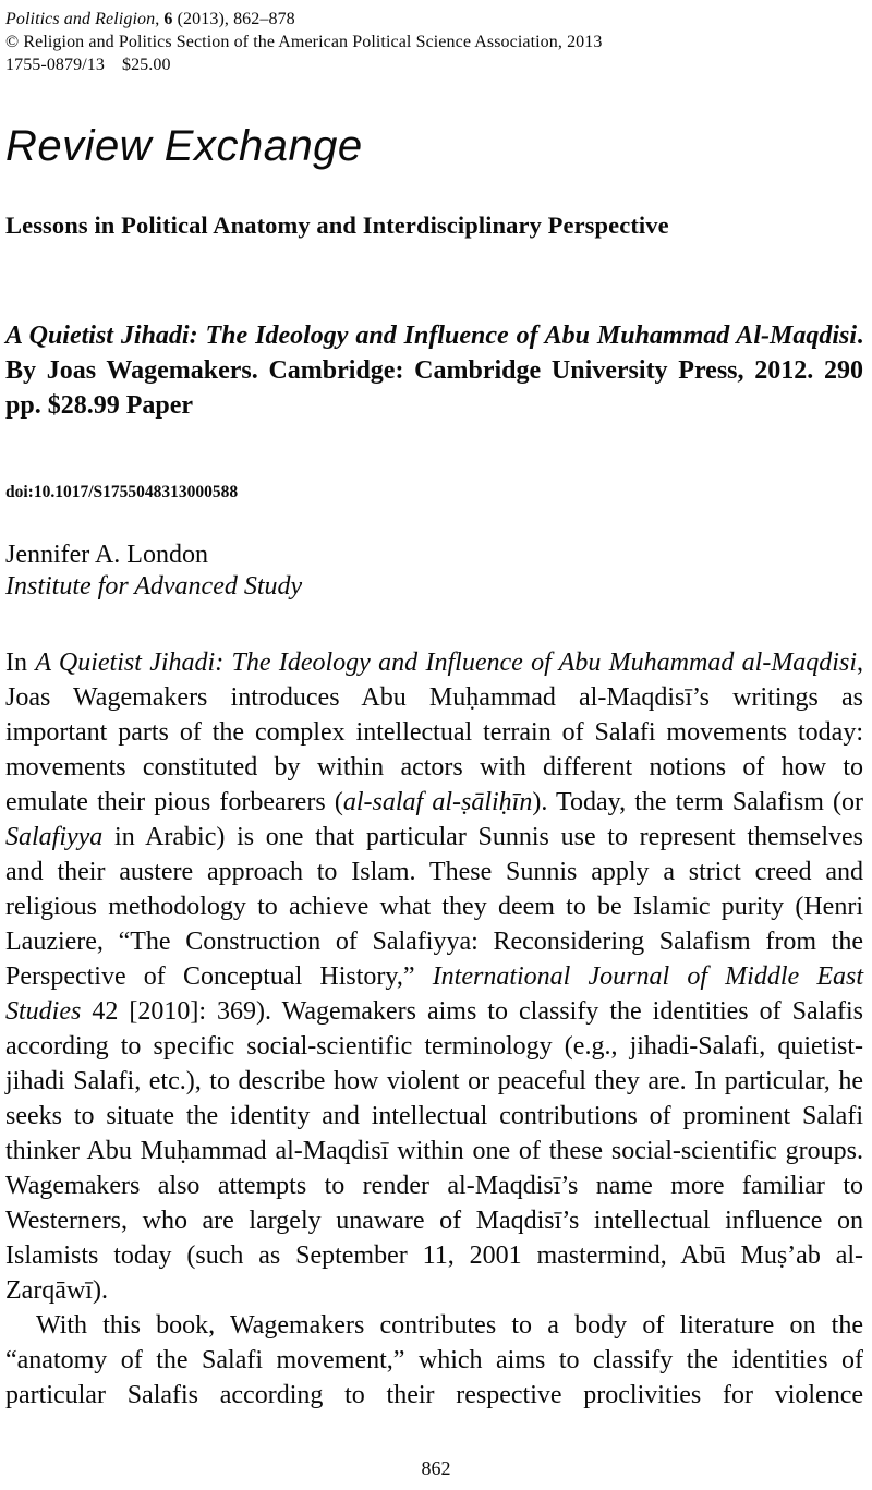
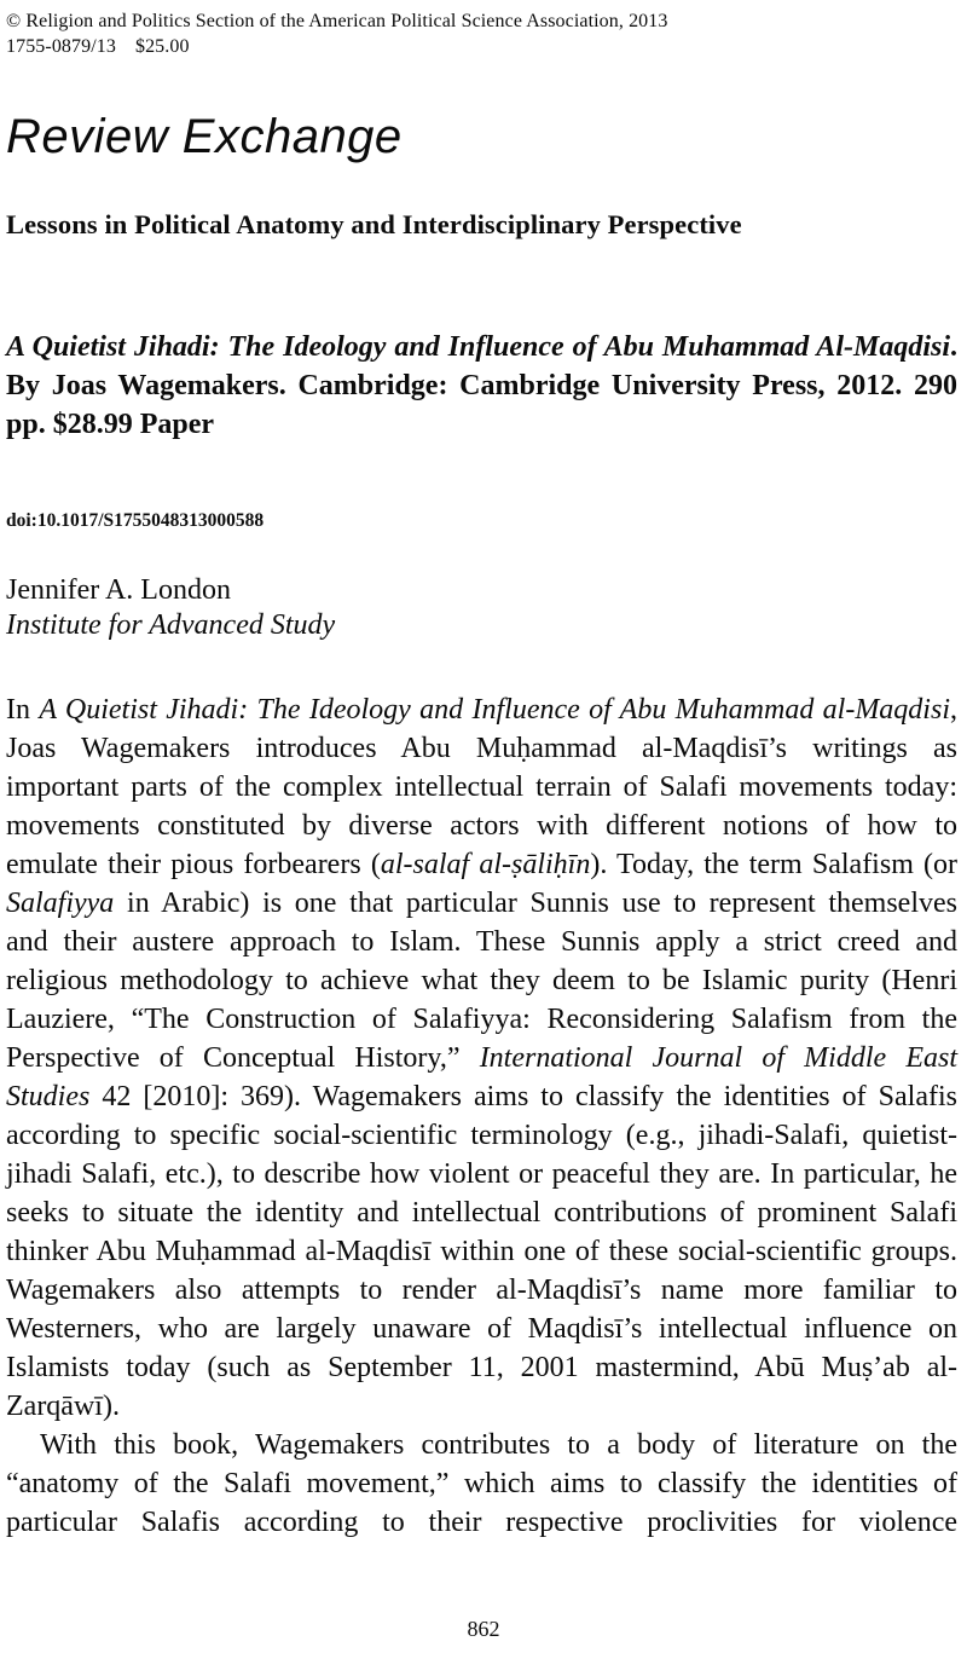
- Politics and Religion, 6 (2013), 862–878
  © Religion and Politics Section of the American Political Science Association, 2013
  1755-0879/13 $25.00
  Review Exchange
  Lessons in Political Anatomy and Interdisciplinary Perspective
  A Quietist Jihadi: The Ideology and Influence of Abu Muhammad Al-Maqdisi. By Joas Wagemakers. Cambridge: Cambridge University Press, 2012. 290 pp. $28.99 Paper
  doi:10.1017/S1755048313000588
  Jennifer A. London
  Institute for Advanced Study
- In A Quietist Jihadi: The Ideology and Influence of Abu Muhammad al-Maqdisi, Joas Wagemakers introduces Abu Muḥammad al-Maqdisī’s writings as important parts of the complex intellectual terrain of Salafi movements today: movements constituted by within actors with different notions of how to emulate their pious forbearers (al-salaf al-ṣāliḥīn). Today, the term Salafism (or Salafiyya in Arabic) is one that particular Sunnis use to represent themselves and their austere approach to Islam. These Sunnis apply a strict creed and religious methodology to achieve what they deem to be Islamic purity (Henri Lauziere, “The Construction of Salafiyya: Reconsidering Salafism from the Perspective of Conceptual History,” International Journal of Middle East Studies 42 [2010]: 369). Wagemakers aims to classify the identities of Salafis according to specific social-scientific terminology (e.g., jihadi-Salafi, quietist-jihadi Salafi, etc.), to describe how violent or peaceful they are. In particular, he seeks to situate the identity and intellectual contributions of prominent Salafi thinker Abu Muḥammad al-Maqdisī within one of these social-scientific groups. Wagemakers also attempts to render al-Maqdisī’s name more familiar to Westerners, who are largely unaware of Maqdisī’s intellectual influence on Islamists today (such as September 11, 2001 mastermind, Abū Muṣ’ab al-Zarqāwī).
+ In A Quietist Jihadi: The Ideology and Influence of Abu Muhammad al-Maqdisi, Joas Wagemakers introduces Abu Muḥammad al-Maqdisī’s writings as important parts of the complex intellectual terrain of Salafi movements today: movements constituted by diverse actors with different notions of how to emulate their pious forbearers (al-salaf al-ṣāliḥīn). Today, the term Salafism (or Salafiyya in Arabic) is one that particular Sunnis use to represent themselves and their austere approach to Islam. These Sunnis apply a strict creed and religious methodology to achieve what they deem to be Islamic purity (Henri Lauziere, “The Construction of Salafiyya: Reconsidering Salafism from the Perspective of Conceptual History,” International Journal of Middle East Studies 42 [2010]: 369). Wagemakers aims to classify the identities of Salafis according to specific social-scientific terminology (e.g., jihadi-Salafi, quietist-jihadi Salafi, etc.), to describe how violent or peaceful they are. In particular, he seeks to situate the identity and intellectual contributions of prominent Salafi thinker Abu Muḥammad al-Maqdisī within one of these social-scientific groups. Wagemakers also attempts to render al-Maqdisī’s name more familiar to Westerners, who are largely unaware of Maqdisī’s intellectual influence on Islamists today (such as September 11, 2001 mastermind, Abū Muṣ’ab al-Zarqāwī).
  With this book, Wagemakers contributes to a body of literature on the “anatomy of the Salafi movement,” which aims to classify the identities of particular Salafis according to their respective proclivities for violence
  862
